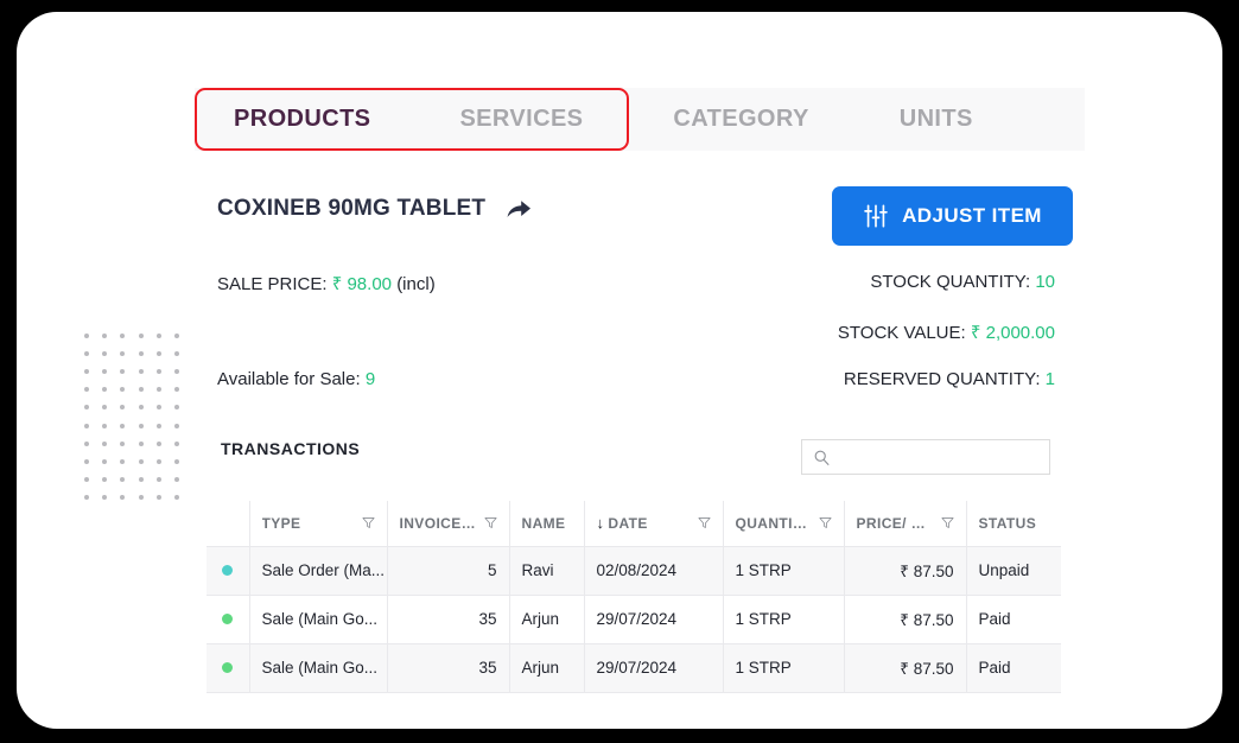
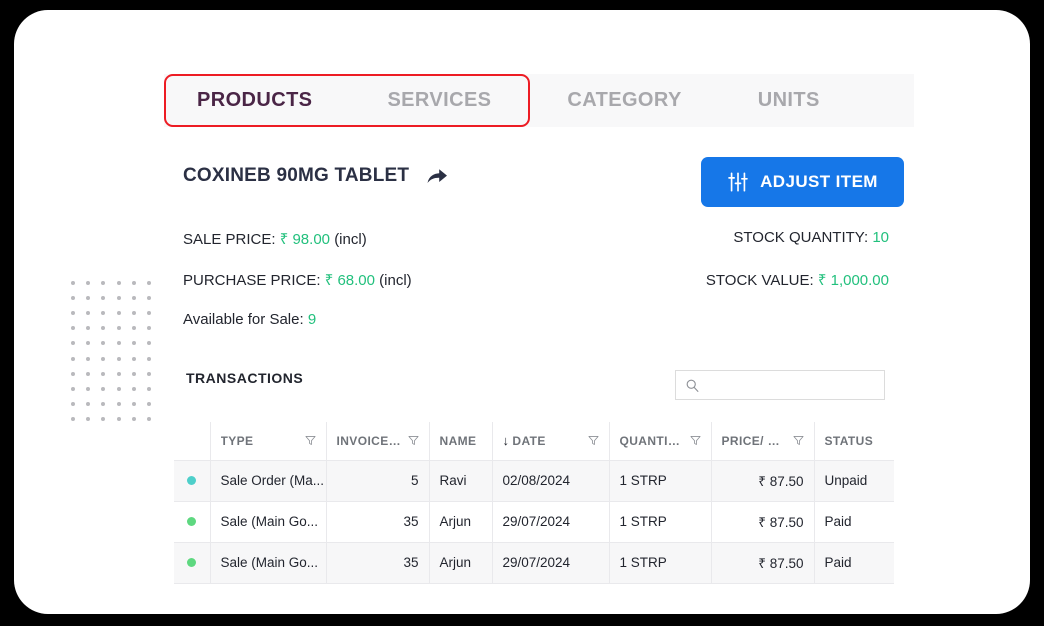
  PRODUCTS
  SERVICES
  CATEGORY
  UNITS
  COXINEB 90MG TABLET
  ADJUST ITEM
  SALE PRICE: ₹ 98.00 (incl)
+ PURCHASE PRICE: ₹ 68.00 (incl)
  Available for Sale: 9
  STOCK QUANTITY: 10
- STOCK VALUE: ₹ 2,000.00
+ STOCK VALUE: ₹ 1,000.00
- RESERVED QUANTITY: 1
  TRANSACTIONS
  	TYPE	INVOICE/R	NAME	↓ DATE	QUANTITY	PRICE/ UN	STATUS
  	Sale Order (Ma...	5	Ravi	02/08/2024	1 STRP	₹ 87.50	Unpaid
  	Sale (Main Go...	35	Arjun	29/07/2024	1 STRP	₹ 87.50	Paid
  	Sale (Main Go...	35	Arjun	29/07/2024	1 STRP	₹ 87.50	Paid
